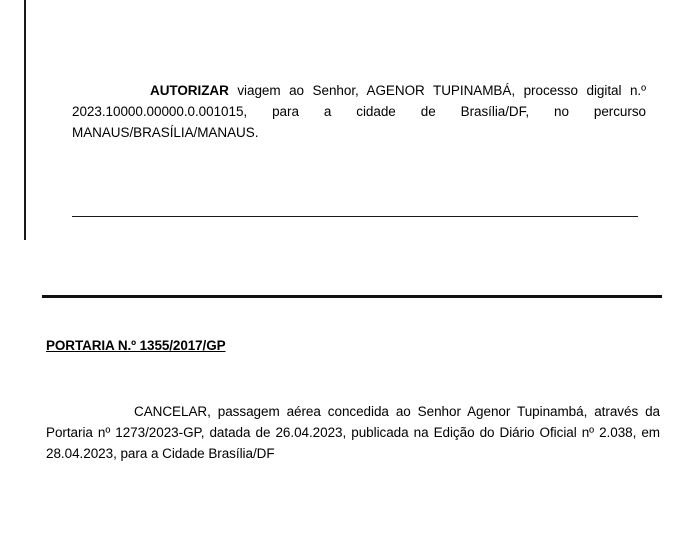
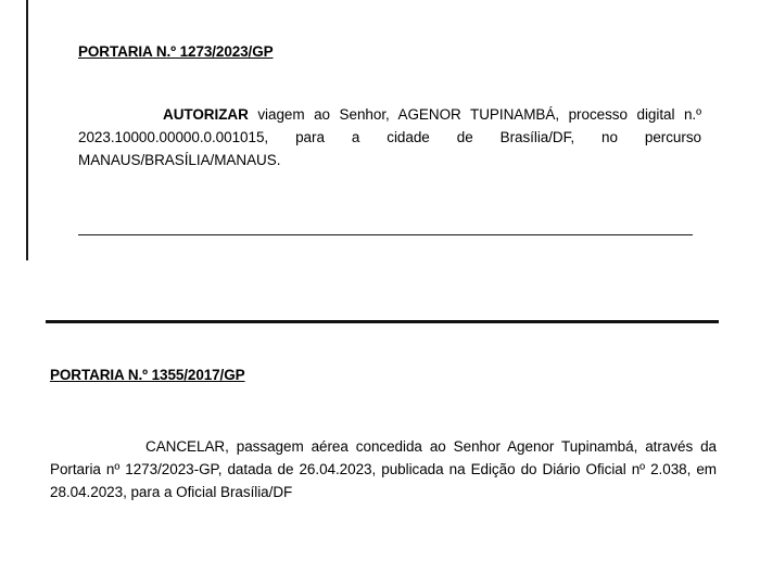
+ PORTARIA N.º 1273/2023/GP
  AUTORIZAR viagem ao Senhor, AGENOR TUPINAMBÁ, processo digital n.º 2023.10000.00000.0.001015, para a cidade de Brasília/DF, no percurso MANAUS/BRASÍLIA/MANAUS.
  PORTARIA N.º 1355/2017/GP
- CANCELAR, passagem aérea concedida ao Senhor Agenor Tupinambá, através da Portaria nº 1273/2023-GP, datada de 26.04.2023, publicada na Edição do Diário Oficial nº 2.038, em 28.04.2023, para a Cidade Brasília/DF
+ CANCELAR, passagem aérea concedida ao Senhor Agenor Tupinambá, através da Portaria nº 1273/2023-GP, datada de 26.04.2023, publicada na Edição do Diário Oficial nº 2.038, em 28.04.2023, para a Oficial Brasília/DF
